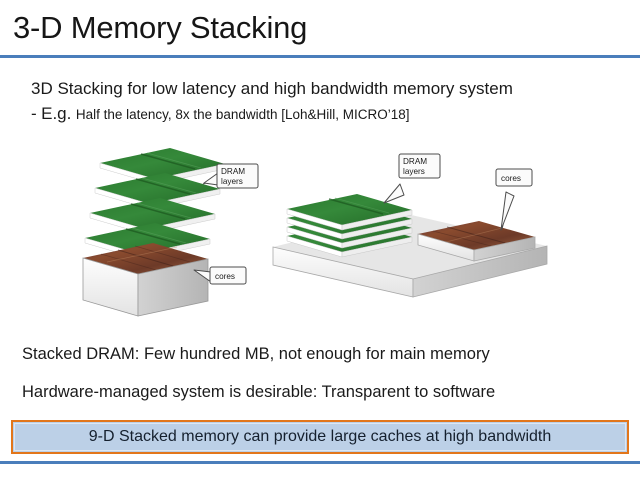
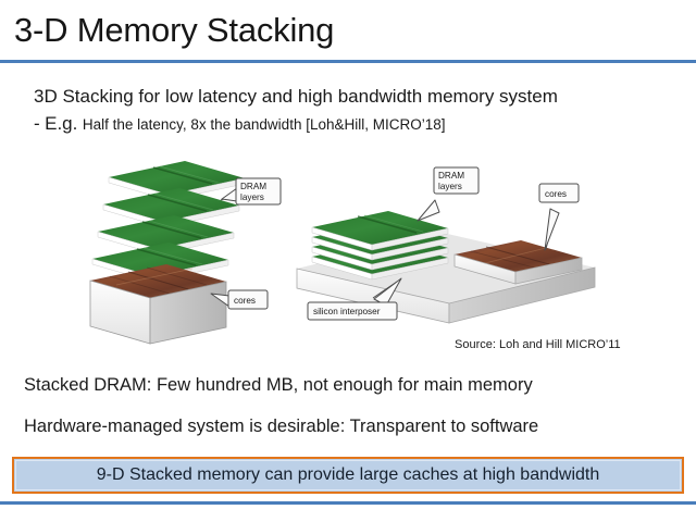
  3-D Memory Stacking
  3D Stacking for low latency and high bandwidth memory system
  - E.g. Half the latency, 8x the bandwidth [Loh&Hill, MICRO’18]
  DRAM
  layers
  cores
  DRAM
  layers
  cores
+ silicon interposer
+ Source: Loh and Hill MICRO’11
  Stacked DRAM: Few hundred MB, not enough for main memory
  Hardware-managed system is desirable: Transparent to software
  9-D Stacked memory can provide large caches at high bandwidth
